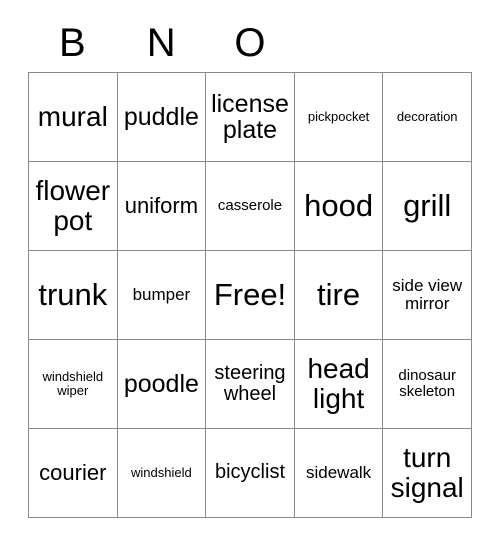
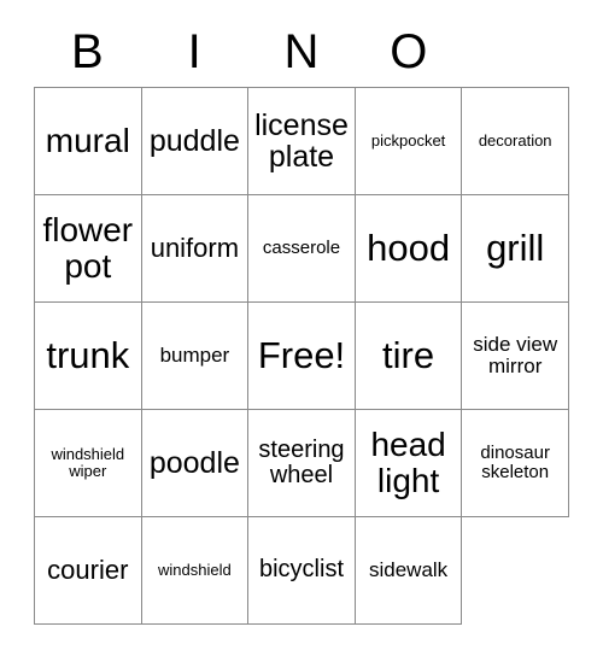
  B
+ I
  N
  O
  mural
  puddle
  license plate
  pickpocket
  decoration
  flower pot
  uniform
  casserole
  hood
  grill
  trunk
  bumper
  Free!
  tire
  side view mirror
  windshield wiper
  poodle
  steering wheel
  head light
  dinosaur skeleton
  courier
  windshield
  bicyclist
  sidewalk
- turn signal
